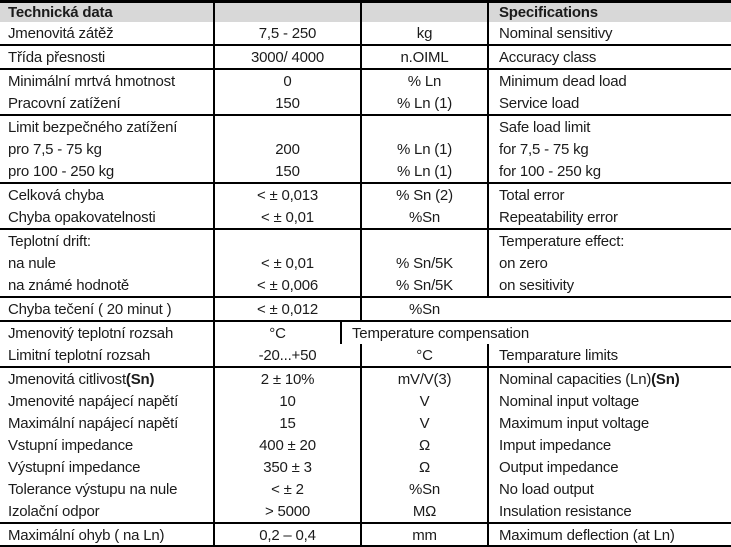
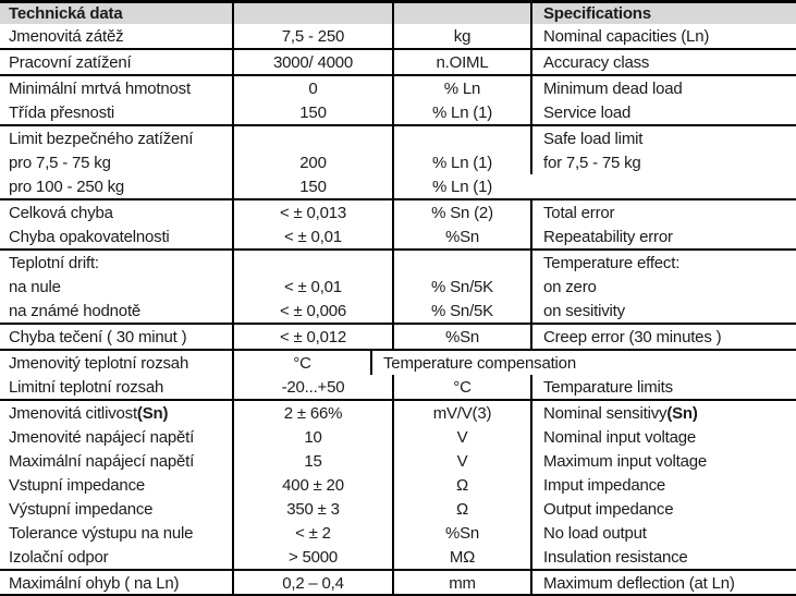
  Technická data
  Specifications
  Jmenovitá zátěž
  7,5 - 250
  kg
- Nominal sensitivy
+ Nominal capacities (Ln)
- Třída přesnosti
+ Pracovní zatížení
  3000/ 4000
  n.OIML
  Accuracy class
  Minimální mrtvá hmotnost
  0
  % Ln
  Minimum dead load
- Pracovní zatížení
+ Třída přesnosti
  150
  % Ln (1)
  Service load
  Limit bezpečného zatížení
  Safe load limit
  pro 7,5 - 75 kg
  200
  % Ln (1)
  for 7,5 - 75 kg
  pro 100 - 250 kg
  150
  % Ln (1)
- for 100 - 250 kg
  Celková chyba
  < ± 0,013
  % Sn (2)
  Total error
  Chyba opakovatelnosti
  < ± 0,01
  %Sn
  Repeatability error
  Teplotní drift:
  Temperature effect:
  na nule
  < ± 0,01
  % Sn/5K
  on zero
  na známé hodnotě
  < ± 0,006
  % Sn/5K
  on sesitivity
- Chyba tečení ( 20 minut )
+ Chyba tečení ( 30 minut )
  < ± 0,012
  %Sn
+ Creep error (30 minutes )
  Jmenovitý teplotní rozsah
  °C
  Temperature compensation
  Limitní teplotní rozsah
  -20...+50
  °C
  Temparature limits
  Jmenovitá citlivost
  (Sn)
- 2 ± 10%
+ 2 ± 66%
  mV/V(3)
- Nominal capacities (Ln)
+ Nominal sensitivy
  (Sn)
  Jmenovité napájecí napětí
  10
  V
  Nominal input voltage
  Maximální napájecí napětí
  15
  V
  Maximum input voltage
  Vstupní impedance
  400 ± 20
  Ω
  Imput impedance
  Výstupní impedance
  350 ± 3
  Ω
  Output impedance
  Tolerance výstupu na nule
  < ± 2
  %Sn
  No load output
  Izolační odpor
  > 5000
  MΩ
  Insulation resistance
  Maximální ohyb ( na Ln)
  0,2 – 0,4
  mm
  Maximum deflection (at Ln)
